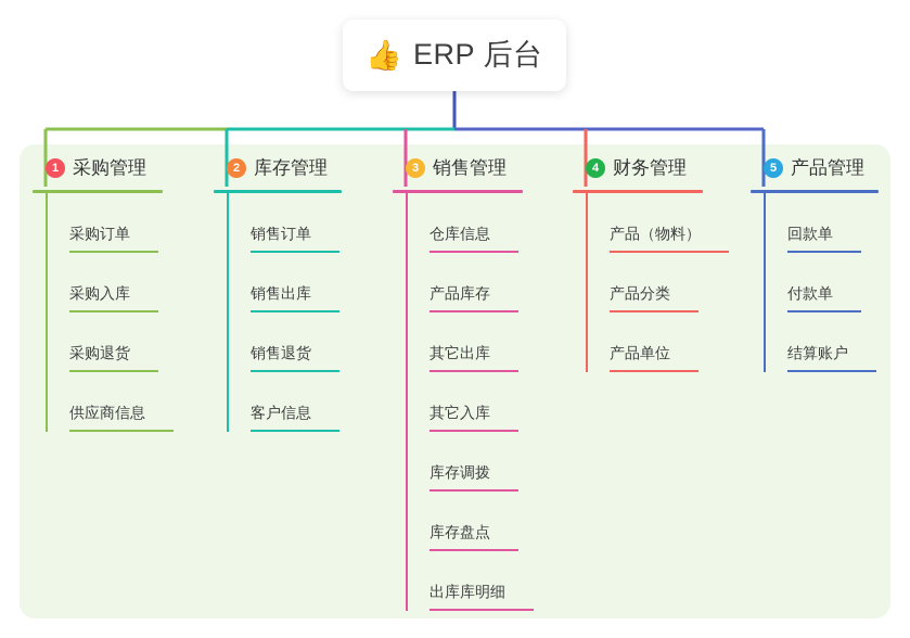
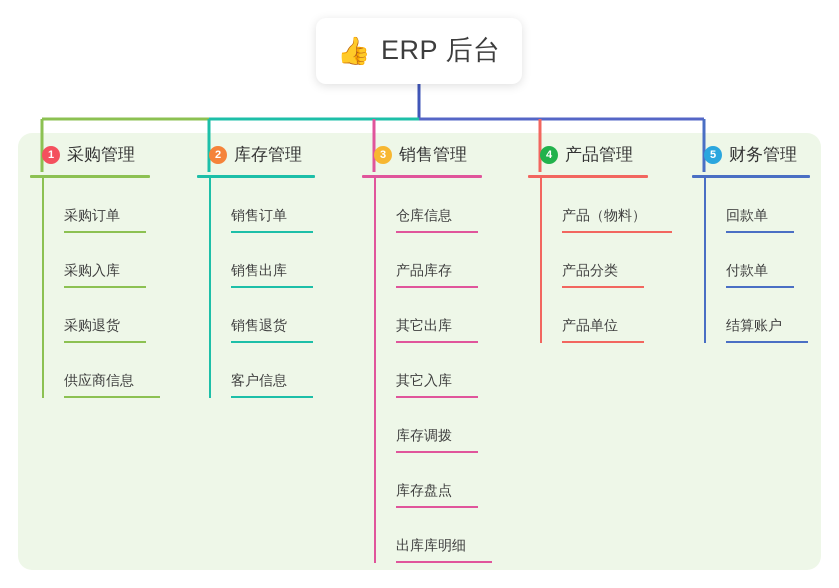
  👍
  ERP 后台
  1
  采购管理
  采购订单
  采购入库
  采购退货
  供应商信息
  2
  库存管理
  销售订单
  销售出库
  销售退货
  客户信息
  3
  销售管理
  仓库信息
  产品库存
  其它出库
  其它入库
  库存调拨
  库存盘点
  出库库明细
  4
- 财务管理
+ 产品管理
  产品（物料）
  产品分类
  产品单位
  5
- 产品管理
+ 财务管理
  回款单
  付款单
  结算账户
